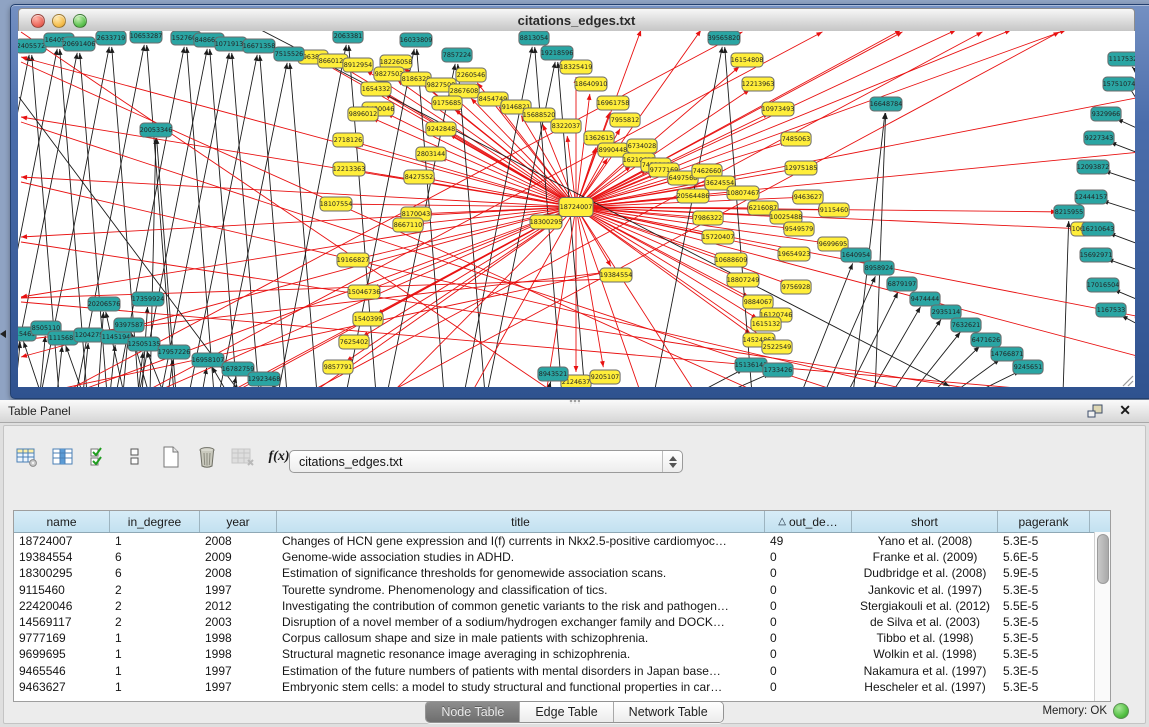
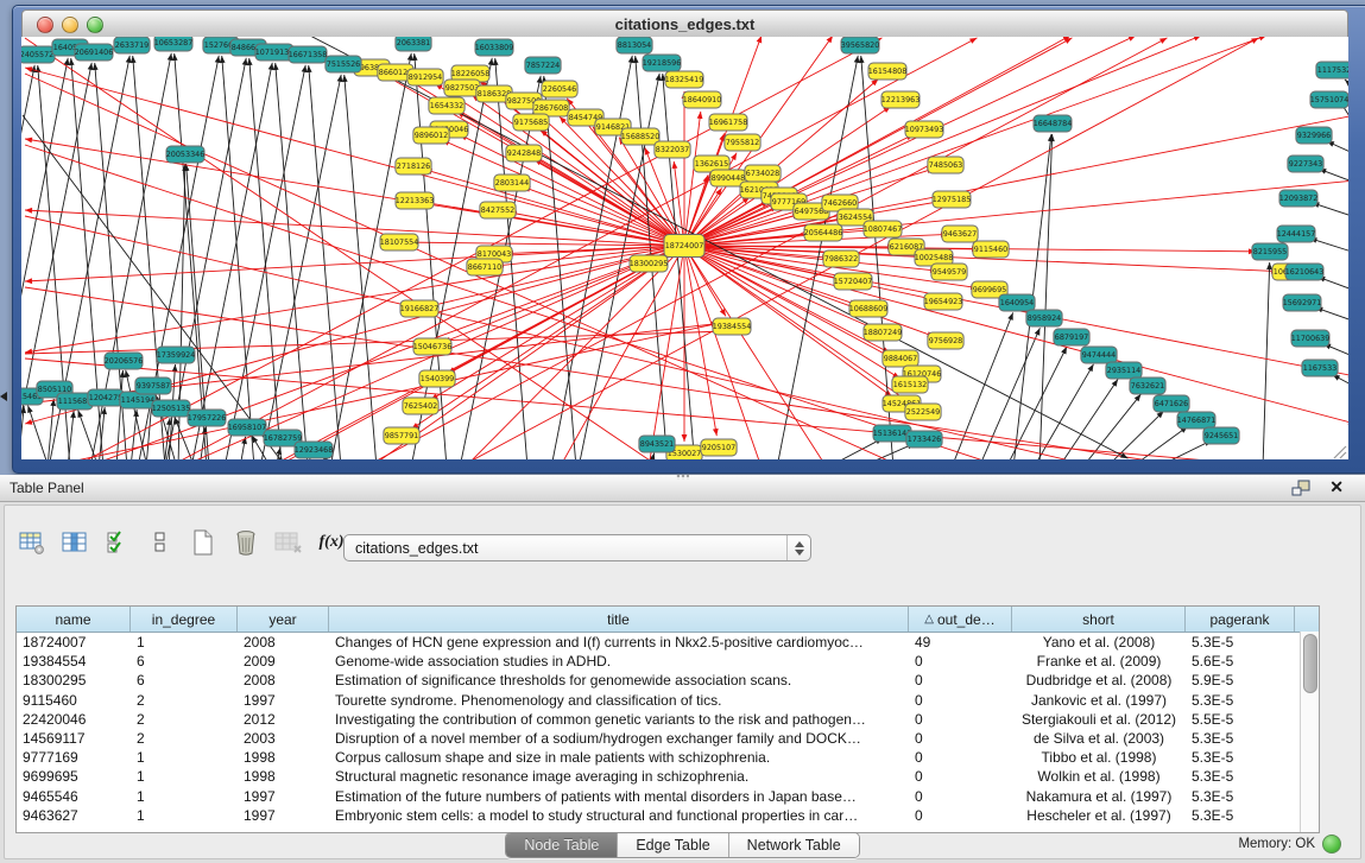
  citations_edges.txt
  18724007
  866012
  8912954
  18226058
  982750
  818632
  2260546
  982750
  2867608
  8454749
  9146821
  9175685
  1654332
  9896012
  2718126
  2803144
  12213363
  8427552
  18107554
  8170043
  8667110
  19166827
  15046736
  1540399
  7625402
  9857791
- 2124637
+ 1530027
  9205107
  18300295
  15688520
  1362615
  8990448
  6734028
  9777169
  649756
  7462660
  3624554
  20564486
  10807467
  7986322
  6216087
  18325419
  18640910
  16961758
  7955812
  16154808
  12213963
  10973493
  7485063
  12975185
  9463627
  9115460
  10025488
  9549579
  9699695
  19654923
  15720407
  10688609
  18807249
  9756928
  9884067
  16120746
  1615132
  2522549
  19384554
  2405572
  20691406
  2633719
  10653287
  15276
  84866
  1071913
  16671358
  7515526
  2063381
  16033809
  7857224
  8813054
  19218596
  39565820
  16648784
  8215955
  111753
  15751074
  9329966
  9227343
  12093872
  12444157
  16210643
  15692971
- 17016504
+ 11700639
  1167533
  1640954
  8958924
  6879197
  9474444
  2935114
  7632621
  6471626
  14766871
  9245651
  1513614
  1733426
  8943521
  8505110
  111568
  120427
  20206576
  1145194
  9397587
  17359924
  12505135
  17957226
  16958107
  16782759
  12923468
  Table Panel
  ✕
  f(x)
  citations_edges.txt
  name
  in_degree
  year
  title
  △
  out_de…
  short
  pagerank
  18724007
  1
  2008
  Changes of HCN gene expression and I(f) currents in Nkx2.5-positive cardiomyoc…
  49
  Yano et al. (2008)
  5.3E-5
  19384554
  6
  2009
  Genome-wide association studies in ADHD.
  0
  Franke et al. (2009)
  5.6E-5
  18300295
  6
  2008
  Estimation of significance thresholds for genomewide association scans.
  0
  Dudbridge et al. (2008)
  5.9E-5
  9115460
  2
  1997
  Tourette syndrome. Phenomenology and classification of tics.
  0
  Jankovic et al. (1997)
  5.3E-5
  22420046
  2
  2012
  Investigating the contribution of common genetic variants to the risk and pathogen…
  0
  Stergiakouli et al. (2012)
  5.5E-5
  14569117
  2
  2003
  Disruption of a novel member of a sodium/hydrogen exchanger family and DOCK…
  0
  de Silva et al. (2003)
  5.3E-5
  9777169
  1
  1998
  Corpus callosum shape and size in male patients with schizophrenia.
  0
  Tibbo et al. (1998)
  5.3E-5
  9699695
  1
  1998
  Structural magnetic resonance image averaging in schizophrenia.
  0
  Wolkin et al. (1998)
  5.3E-5
  9465546
  1
  1997
  Estimation of the future numbers of patients with mental disorders in Japan base…
  0
  Nakamura et al. (1997)
  5.3E-5
  9463627
  1
  1997
  Embryonic stem cells: a model to study structural and functional properties in car…
  0
  Hescheler et al. (1997)
  5.3E-5
  Node Table
  Edge Table
  Network Table
  Memory: OK
